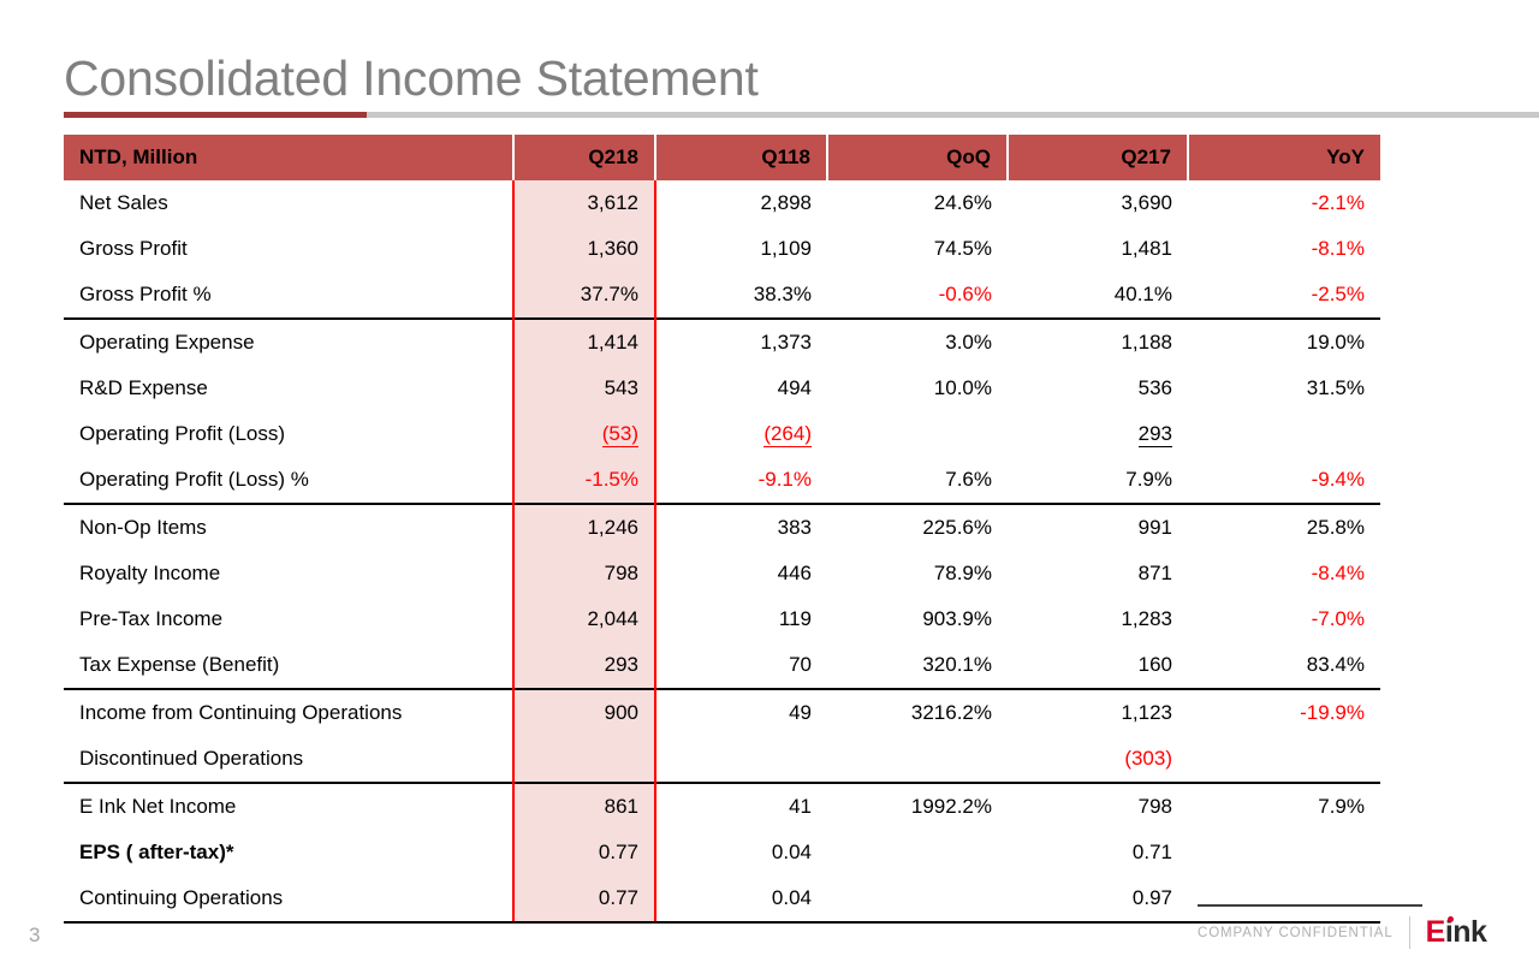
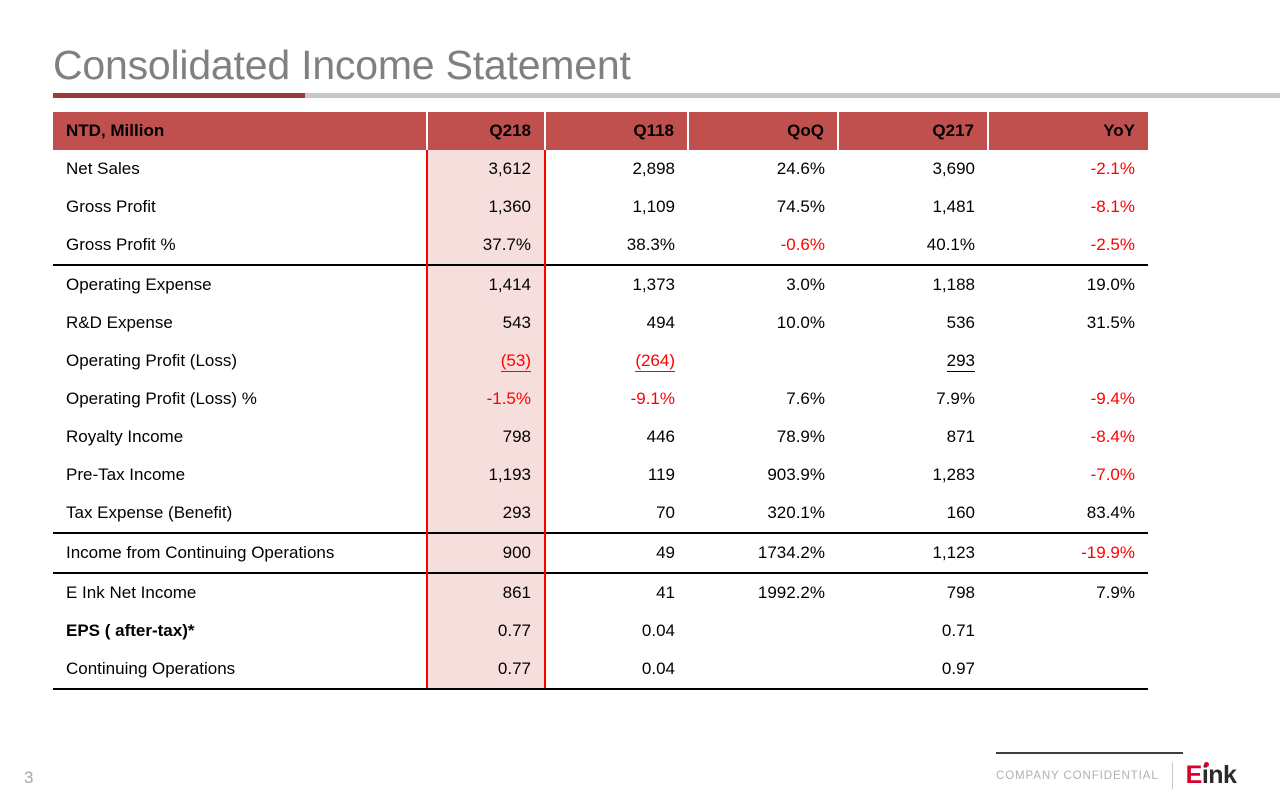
  Consolidated Income Statement
  NTD, Million	Q218	Q118	QoQ	Q217	YoY
  Net Sales	3,612	2,898	24.6%	3,690	-2.1%
  Gross Profit	1,360	1,109	74.5%	1,481	-8.1%
  Gross Profit %	37.7%	38.3%	-0.6%	40.1%	-2.5%
  Operating Expense	1,414	1,373	3.0%	1,188	19.0%
  R&D Expense	543	494	10.0%	536	31.5%
  Operating Profit (Loss)	(53)	(264)		293
  Operating Profit (Loss) %	-1.5%	-9.1%	7.6%	7.9%	-9.4%
- Non-Op Items	1,246	383	225.6%	991	25.8%
  Royalty Income	798	446	78.9%	871	-8.4%
- Pre-Tax Income	2,044	119	903.9%	1,283	-7.0%
+ Pre-Tax Income	1,193	119	903.9%	1,283	-7.0%
  Tax Expense (Benefit)	293	70	320.1%	160	83.4%
- Income from Continuing Operations	900	49	3216.2%	1,123	-19.9%
+ Income from Continuing Operations	900	49	1734.2%	1,123	-19.9%
- Discontinued Operations				(303)
  E Ink Net Income	861	41	1992.2%	798	7.9%
  EPS ( after-tax)*	0.77	0.04		0.71
  Continuing Operations	0.77	0.04		0.97
  3
  COMPANY CONFIDENTIAL
  Eink
